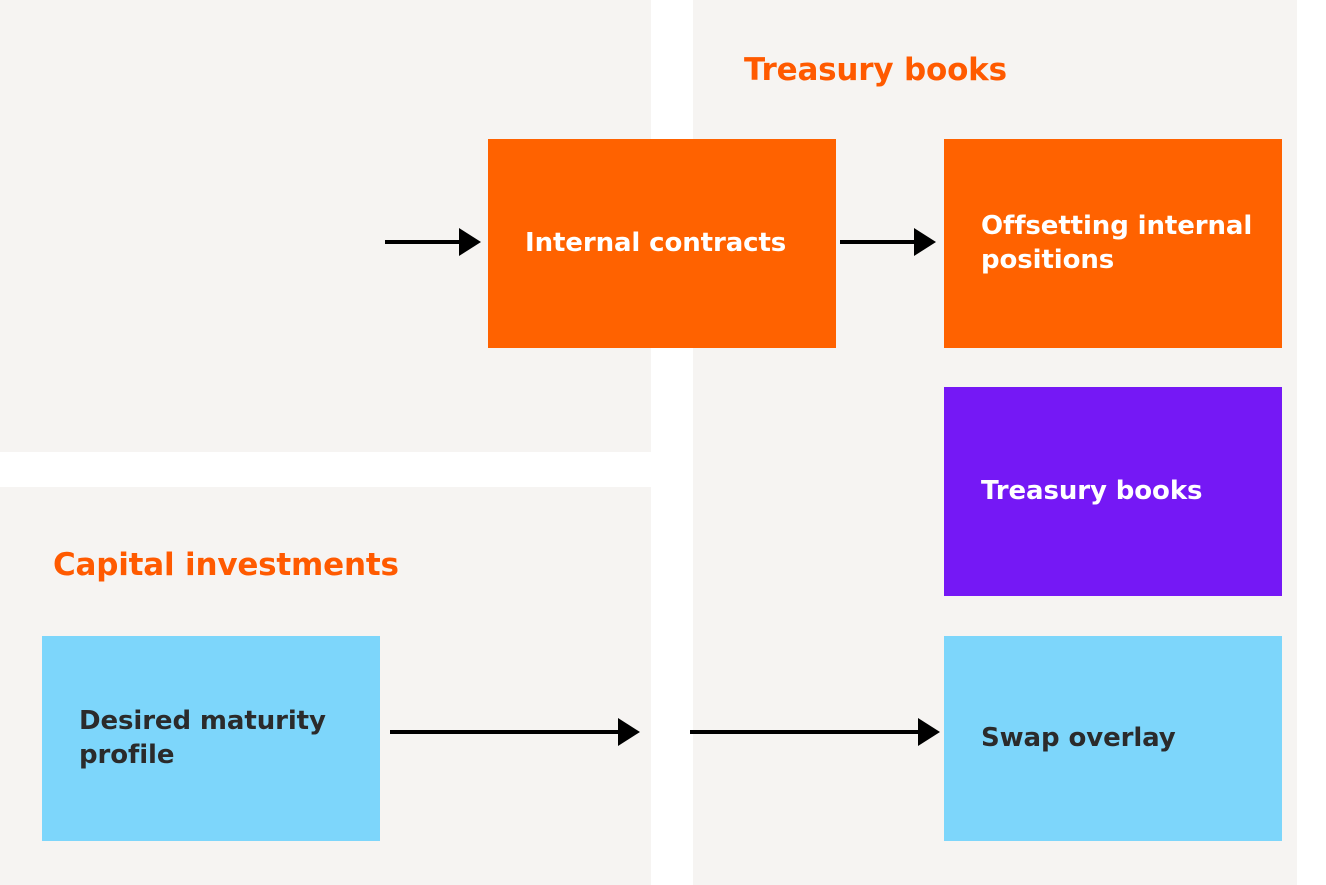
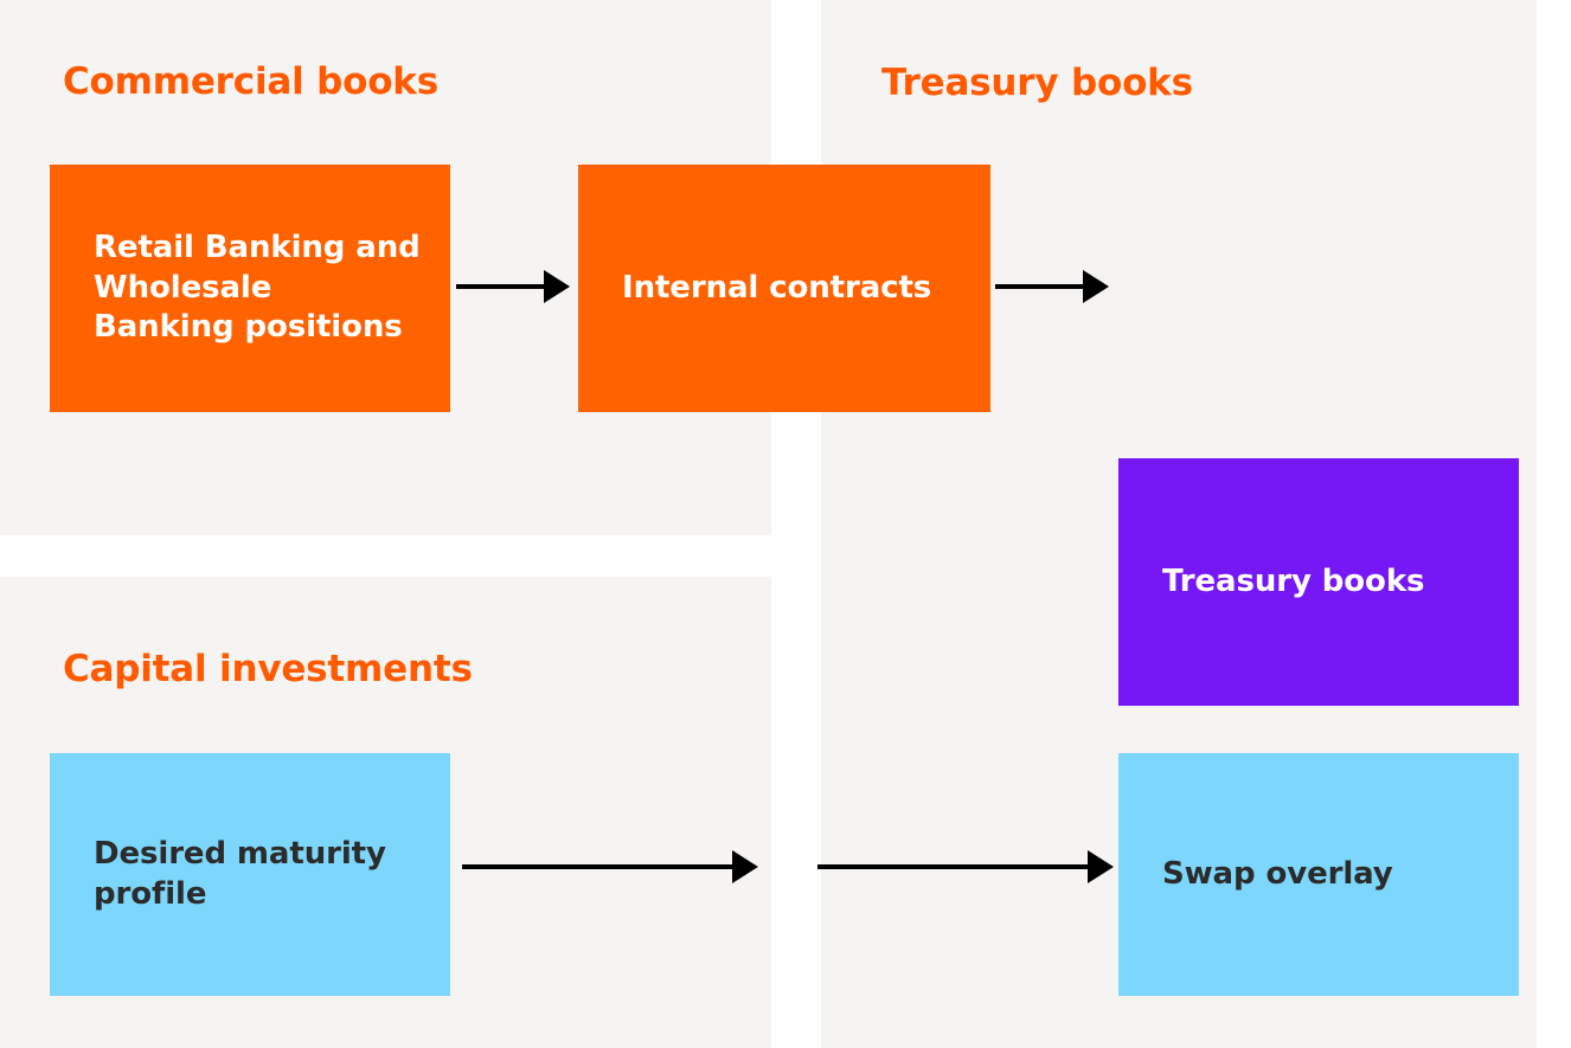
+ Commercial books
  Capital investments
  Treasury books
+ Retail Banking and Wholesale Banking positions
  Internal contracts
- Offsetting internal positions
  Treasury books
  Desired maturity profile
  Swap overlay
